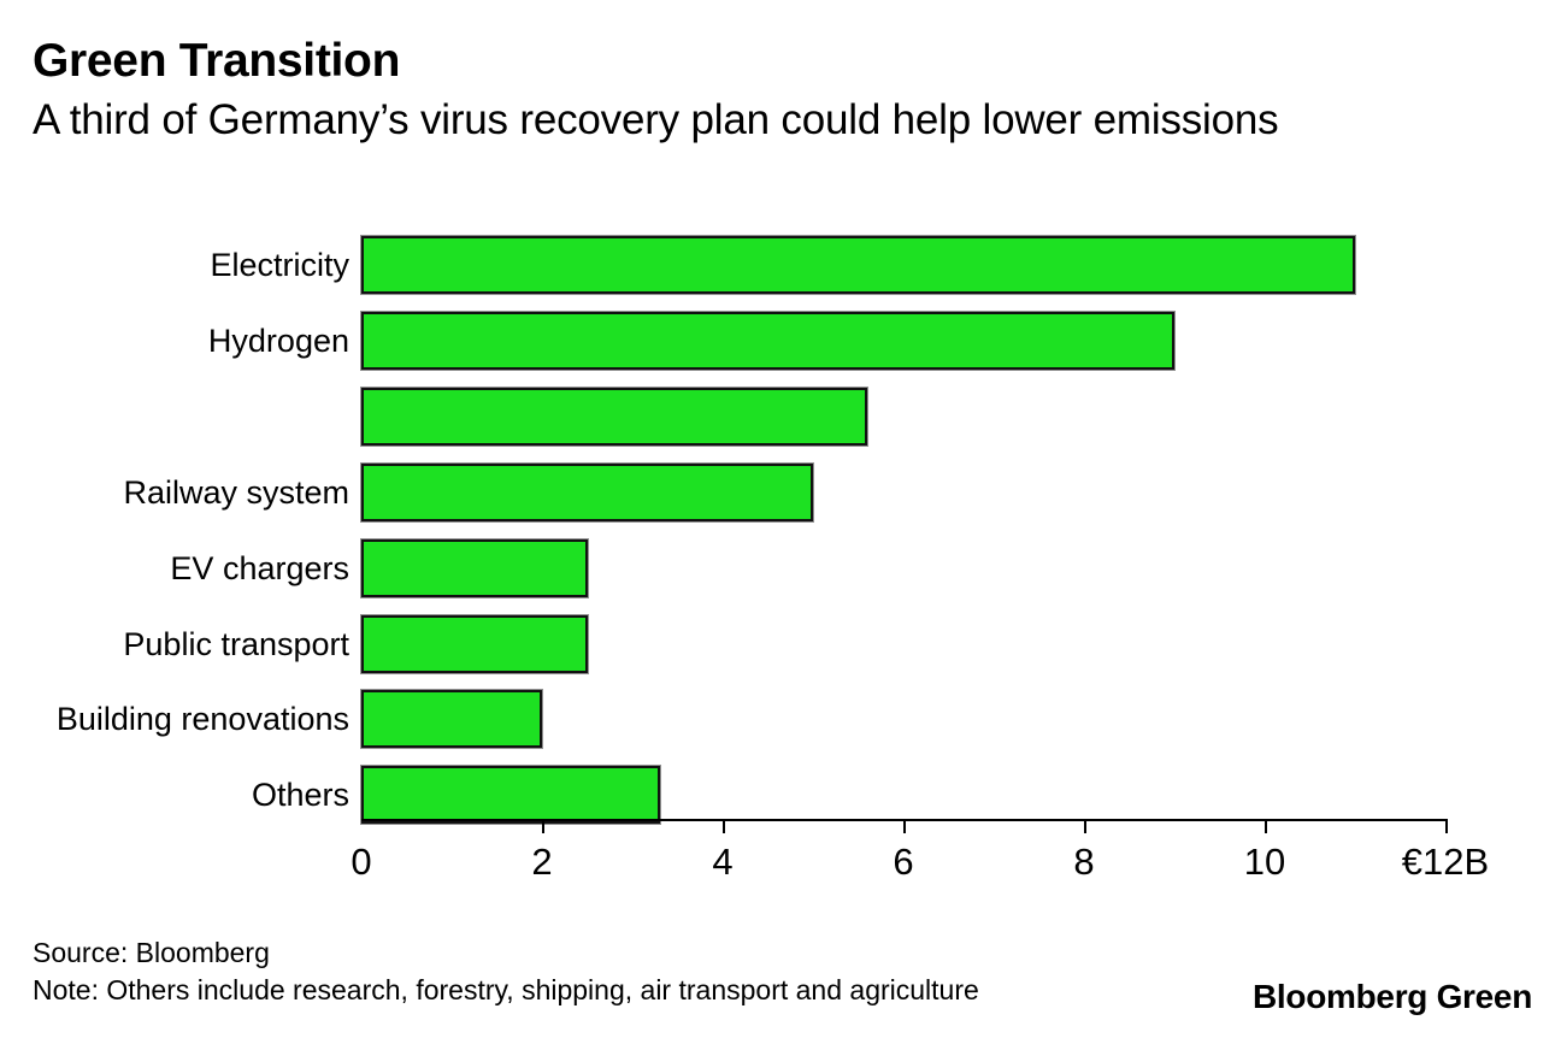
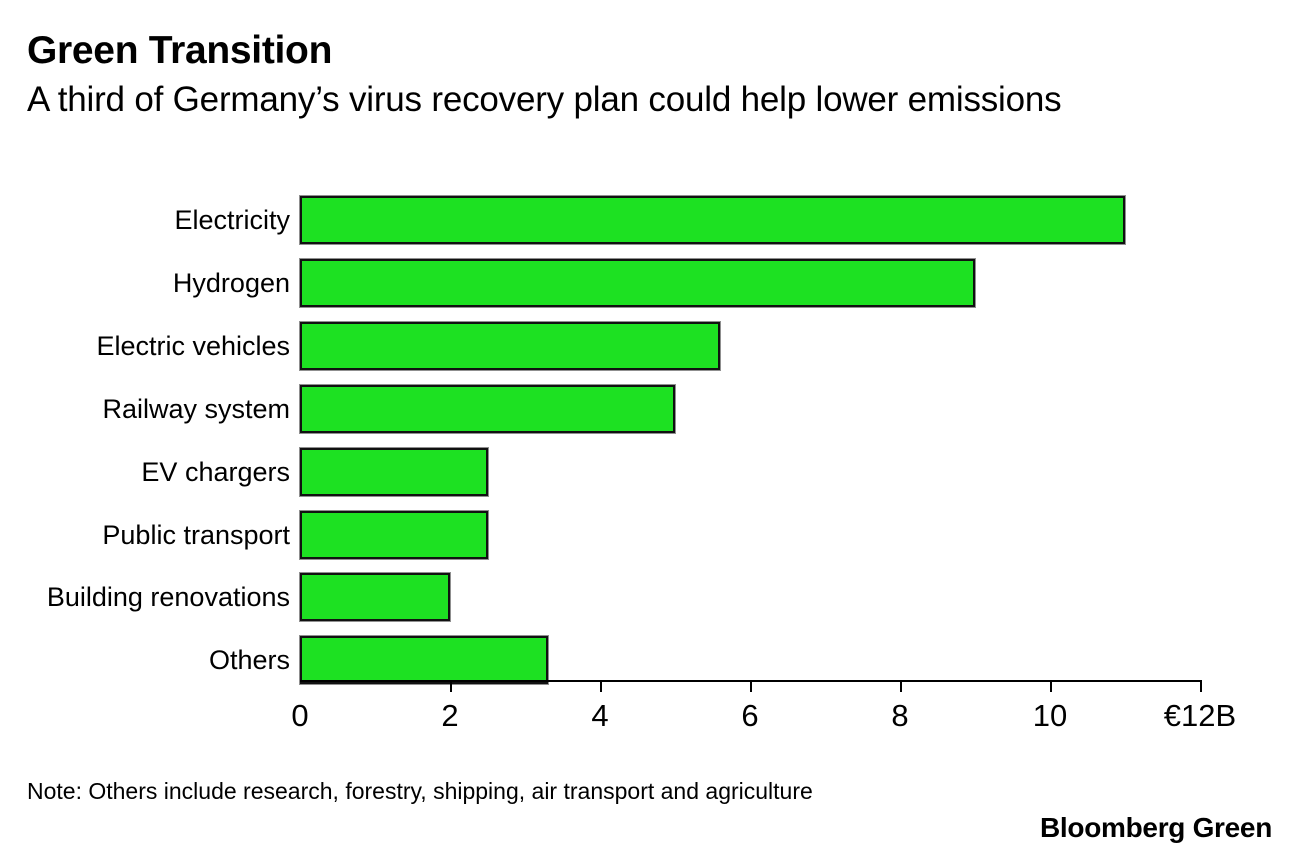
  Green Transition
  A third of Germany’s virus recovery plan could help lower emissions
  Electricity
  Hydrogen
+ Electric vehicles
  Railway system
  EV chargers
  Public transport
  Building renovations
  Others
  0
  2
  4
  6
  8
  10
  €12B
- Source: Bloomberg
  Note: Others include research, forestry, shipping, air transport and agriculture
  Bloomberg Green
